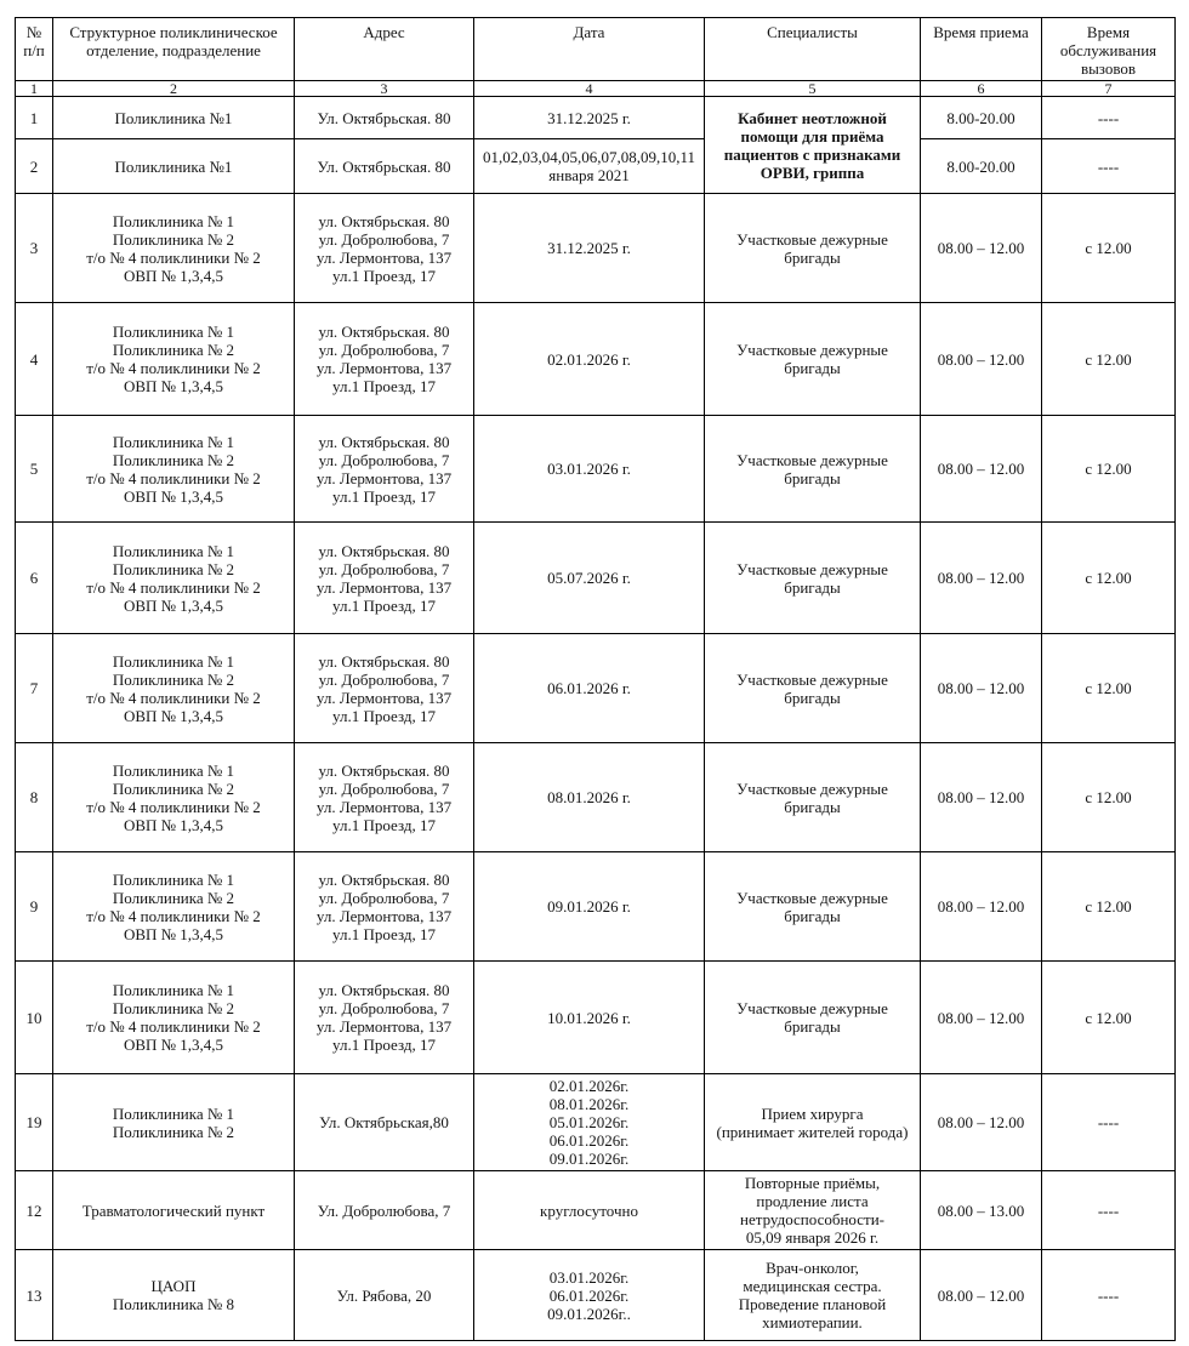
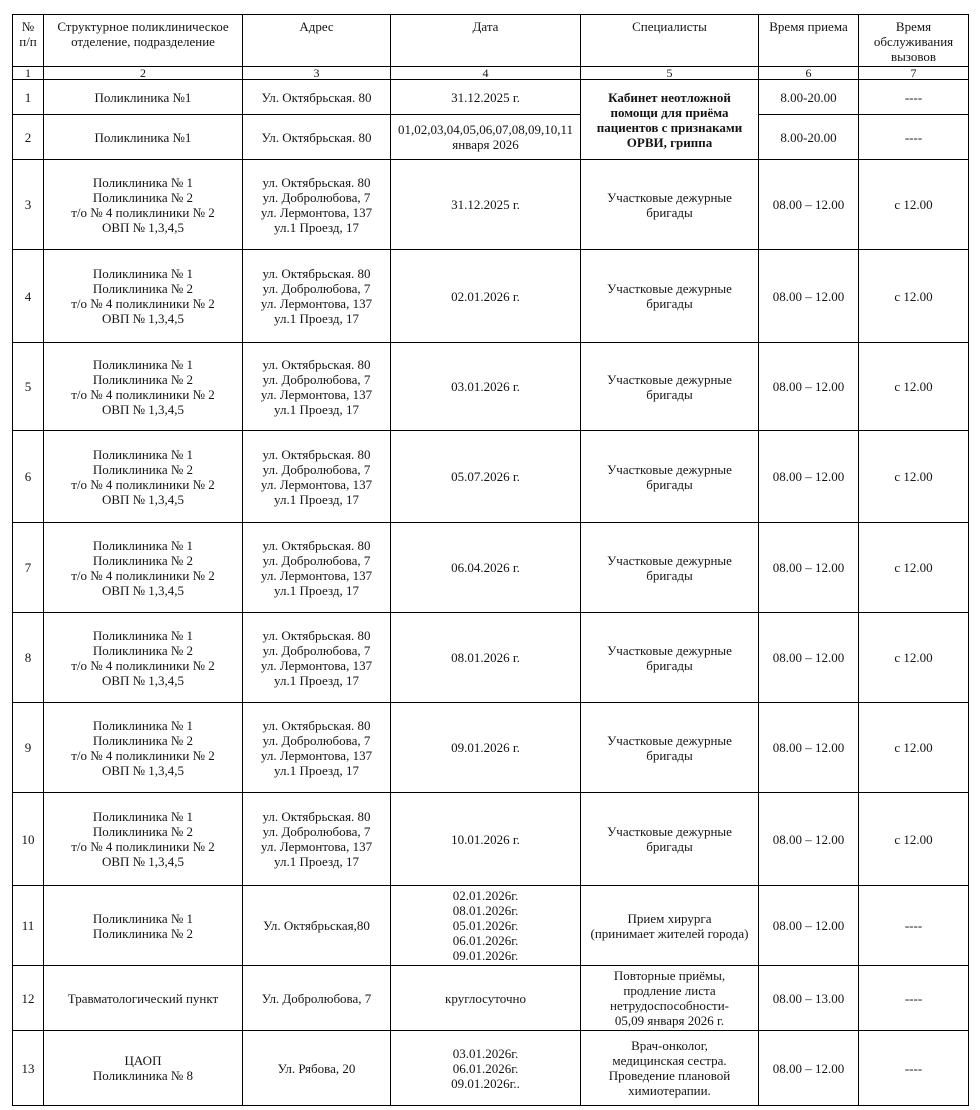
  № п/п	Структурное поликлиническое отделение, подразделение	Адрес	Дата	Специалисты	Время приема	Время обслуживания вызовов
  1	2	3	4	5	6	7
  1	Поликлиника №1	Ул. Октябрьская. 80	31.12.2025 г.	Кабинет неотложной помощи для приёма пациентов с признаками ОРВИ, гриппа	8.00-20.00	----
- 2	Поликлиника №1	Ул. Октябрьская. 80	01,02,03,04,05,06,07,08,09,10,11 января 2021	8.00-20.00	----
+ 2	Поликлиника №1	Ул. Октябрьская. 80	01,02,03,04,05,06,07,08,09,10,11 января 2026	8.00-20.00	----
  3	Поликлиника № 1 Поликлиника № 2 т/о № 4 поликлиники № 2 ОВП № 1,3,4,5	ул. Октябрьская. 80 ул. Добролюбова, 7 ул. Лермонтова, 137 ул.1 Проезд, 17	31.12.2025 г.	Участковые дежурные бригады	08.00 – 12.00	с 12.00
  4	Поликлиника № 1 Поликлиника № 2 т/о № 4 поликлиники № 2 ОВП № 1,3,4,5	ул. Октябрьская. 80 ул. Добролюбова, 7 ул. Лермонтова, 137 ул.1 Проезд, 17	02.01.2026 г.	Участковые дежурные бригады	08.00 – 12.00	с 12.00
  5	Поликлиника № 1 Поликлиника № 2 т/о № 4 поликлиники № 2 ОВП № 1,3,4,5	ул. Октябрьская. 80 ул. Добролюбова, 7 ул. Лермонтова, 137 ул.1 Проезд, 17	03.01.2026 г.	Участковые дежурные бригады	08.00 – 12.00	с 12.00
  6	Поликлиника № 1 Поликлиника № 2 т/о № 4 поликлиники № 2 ОВП № 1,3,4,5	ул. Октябрьская. 80 ул. Добролюбова, 7 ул. Лермонтова, 137 ул.1 Проезд, 17	05.07.2026 г.	Участковые дежурные бригады	08.00 – 12.00	с 12.00
- 7	Поликлиника № 1 Поликлиника № 2 т/о № 4 поликлиники № 2 ОВП № 1,3,4,5	ул. Октябрьская. 80 ул. Добролюбова, 7 ул. Лермонтова, 137 ул.1 Проезд, 17	06.01.2026 г.	Участковые дежурные бригады	08.00 – 12.00	с 12.00
+ 7	Поликлиника № 1 Поликлиника № 2 т/о № 4 поликлиники № 2 ОВП № 1,3,4,5	ул. Октябрьская. 80 ул. Добролюбова, 7 ул. Лермонтова, 137 ул.1 Проезд, 17	06.04.2026 г.	Участковые дежурные бригады	08.00 – 12.00	с 12.00
  8	Поликлиника № 1 Поликлиника № 2 т/о № 4 поликлиники № 2 ОВП № 1,3,4,5	ул. Октябрьская. 80 ул. Добролюбова, 7 ул. Лермонтова, 137 ул.1 Проезд, 17	08.01.2026 г.	Участковые дежурные бригады	08.00 – 12.00	с 12.00
  9	Поликлиника № 1 Поликлиника № 2 т/о № 4 поликлиники № 2 ОВП № 1,3,4,5	ул. Октябрьская. 80 ул. Добролюбова, 7 ул. Лермонтова, 137 ул.1 Проезд, 17	09.01.2026 г.	Участковые дежурные бригады	08.00 – 12.00	с 12.00
  10	Поликлиника № 1 Поликлиника № 2 т/о № 4 поликлиники № 2 ОВП № 1,3,4,5	ул. Октябрьская. 80 ул. Добролюбова, 7 ул. Лермонтова, 137 ул.1 Проезд, 17	10.01.2026 г.	Участковые дежурные бригады	08.00 – 12.00	с 12.00
- 19	Поликлиника № 1 Поликлиника № 2	Ул. Октябрьская,80	02.01.2026г. 08.01.2026г. 05.01.2026г. 06.01.2026г. 09.01.2026г.	Прием хирурга (принимает жителей города)	08.00 – 12.00	----
+ 11	Поликлиника № 1 Поликлиника № 2	Ул. Октябрьская,80	02.01.2026г. 08.01.2026г. 05.01.2026г. 06.01.2026г. 09.01.2026г.	Прием хирурга (принимает жителей города)	08.00 – 12.00	----
  12	Травматологический пункт	Ул. Добролюбова, 7	круглосуточно	Повторные приёмы, продление листа нетрудоспособности- 05,09 января 2026 г.	08.00 – 13.00	----
  13	ЦАОП Поликлиника № 8	Ул. Рябова, 20	03.01.2026г. 06.01.2026г. 09.01.2026г..	Врач-онколог, медицинская сестра. Проведение плановой химиотерапии.	08.00 – 12.00	----
